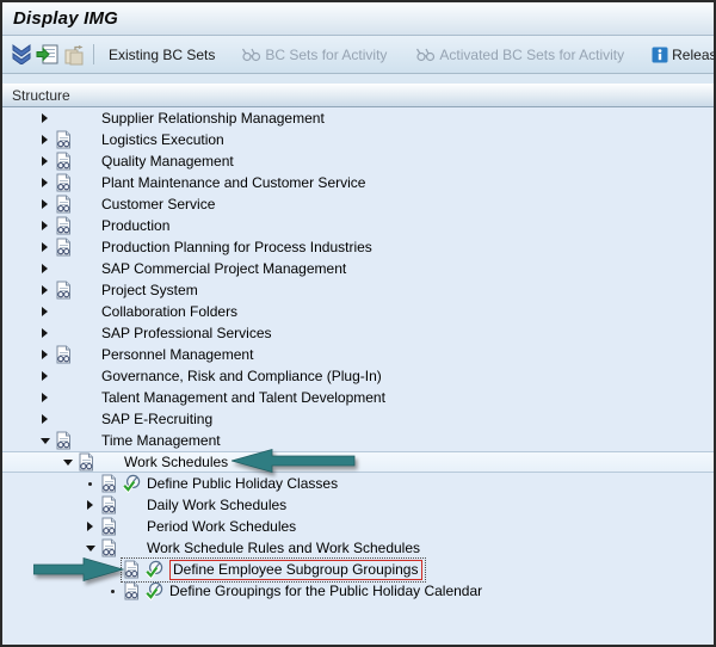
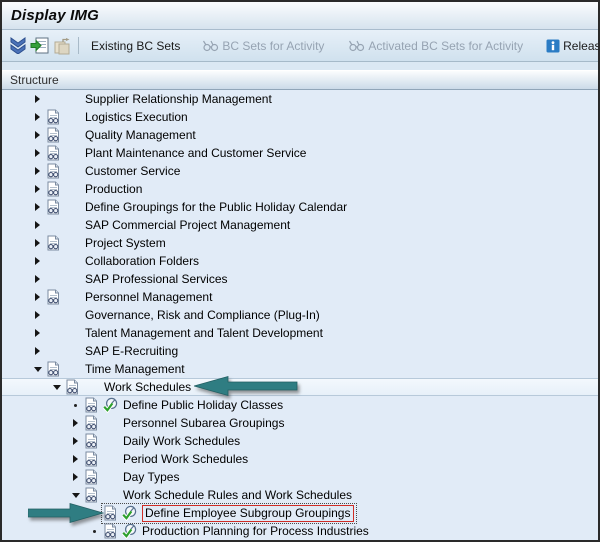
  Display IMG
  Existing BC Sets
  BC Sets for Activity
  Activated BC Sets for Activity
  Releas
  Structure
  Supplier Relationship Management
  Logistics Execution
  Quality Management
  Plant Maintenance and Customer Service
  Customer Service
  Production
- Production Planning for Process Industries
+ Define Groupings for the Public Holiday Calendar
  SAP Commercial Project Management
  Project System
  Collaboration Folders
  SAP Professional Services
  Personnel Management
  Governance, Risk and Compliance (Plug-In)
  Talent Management and Talent Development
  SAP E-Recruiting
  Time Management
  Work Schedules
  Define Public Holiday Classes
+ Personnel Subarea Groupings
  Daily Work Schedules
  Period Work Schedules
+ Day Types
  Work Schedule Rules and Work Schedules
  Define Employee Subgroup Groupings
- Define Groupings for the Public Holiday Calendar
+ Production Planning for Process Industries
